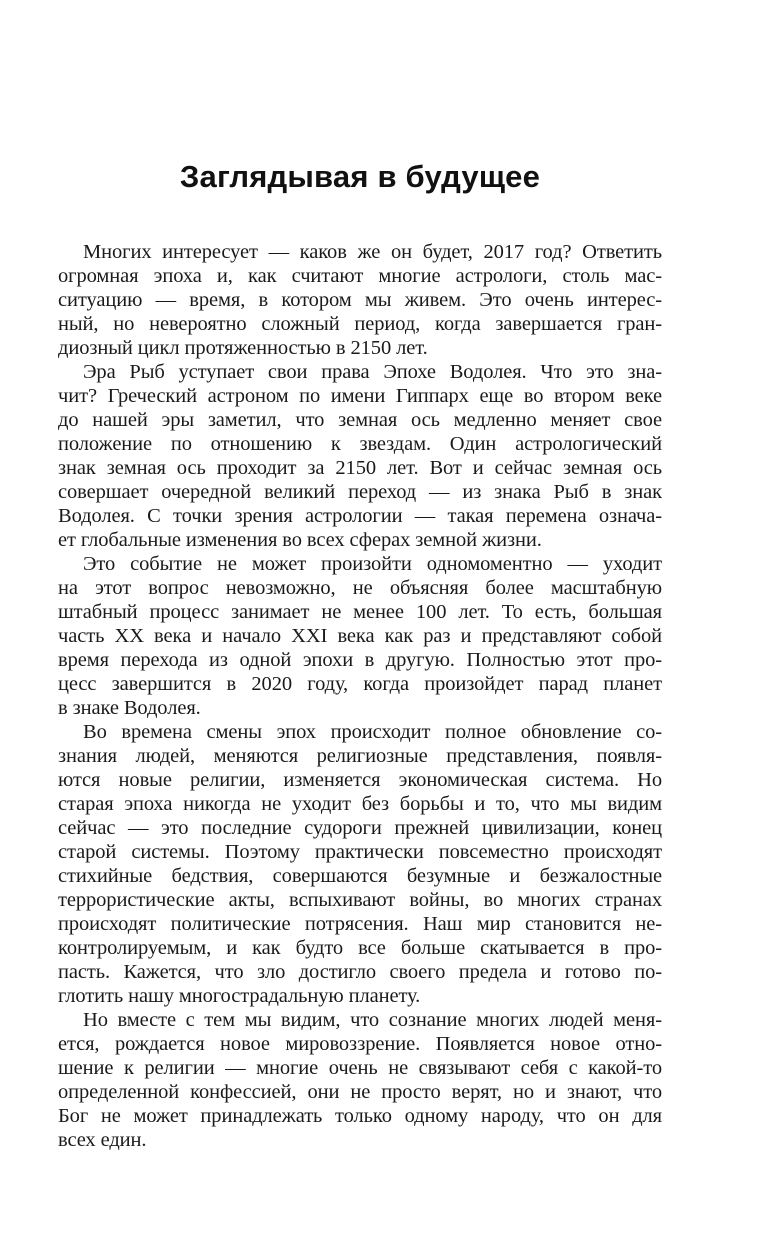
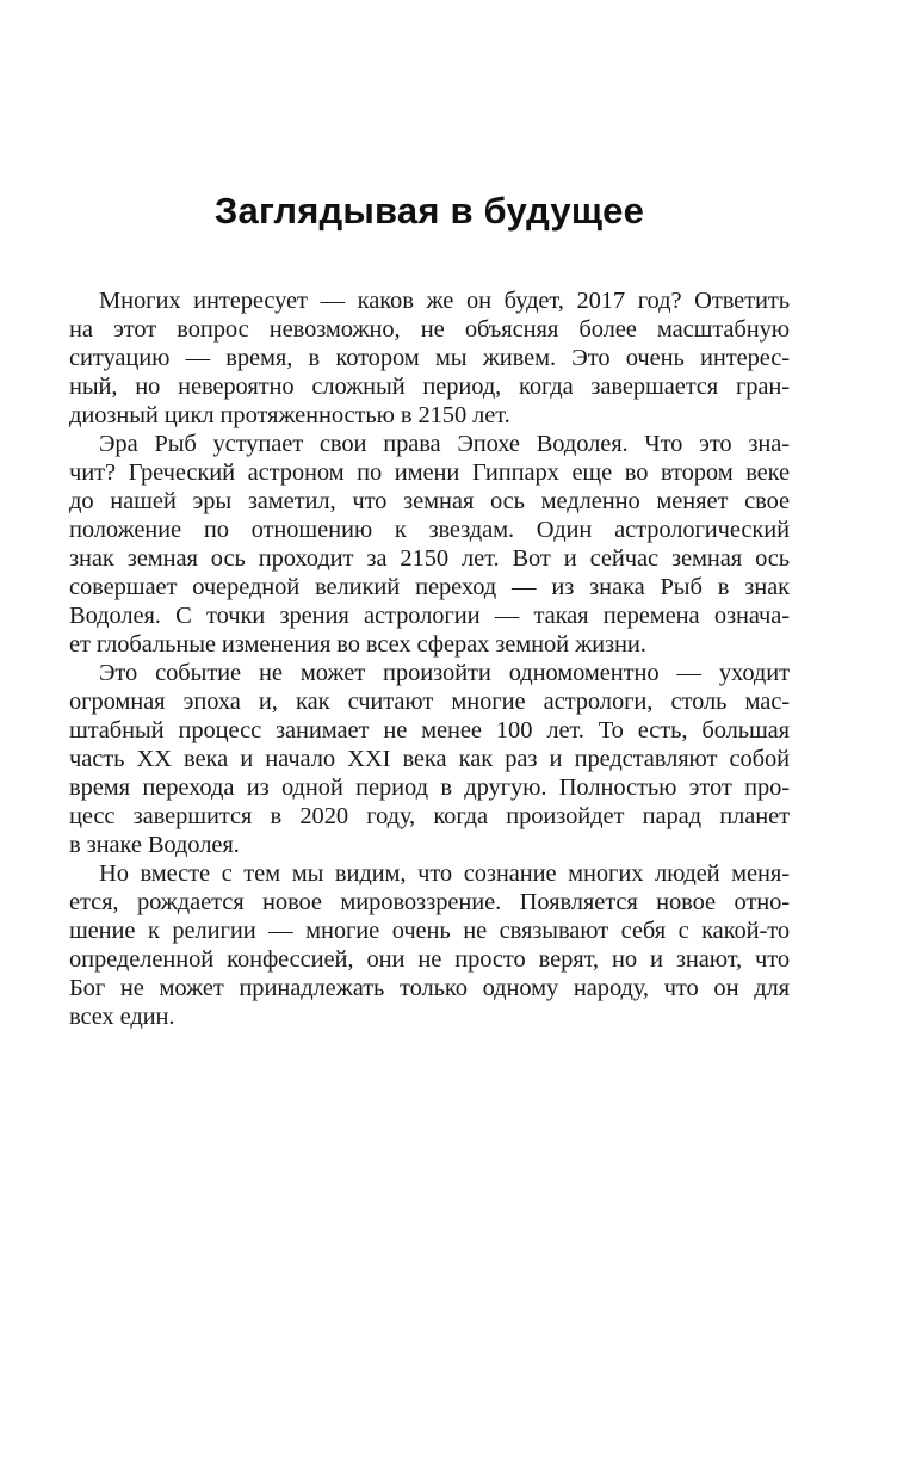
  Заглядывая в будущее
  Многих интересует — каков же он будет, 2017 год? Ответить
- огромная эпоха и, как считают многие астрологи, столь мас-
+ на этот вопрос невозможно, не объясняя более масштабную
  ситуацию — время, в котором мы живем. Это очень интерес-
  ный, но невероятно сложный период, когда завершается гран-
  диозный цикл протяженностью в 2150 лет.
  Эра Рыб уступает свои права Эпохе Водолея. Что это зна-
  чит? Греческий астроном по имени Гиппарх еще во втором веке
  до нашей эры заметил, что земная ось медленно меняет свое
  положение по отношению к звездам. Один астрологический
  знак земная ось проходит за 2150 лет. Вот и сейчас земная ось
  совершает очередной великий переход — из знака Рыб в знак
  Водолея. С точки зрения астрологии — такая перемена означа-
  ет глобальные изменения во всех сферах земной жизни.
  Это событие не может произойти одномоментно — уходит
- на этот вопрос невозможно, не объясняя более масштабную
+ огромная эпоха и, как считают многие астрологи, столь мас-
  штабный процесс занимает не менее 100 лет. То есть, большая
  часть XX века и начало XXI века как раз и представляют собой
- время перехода из одной эпохи в другую. Полностью этот про-
+ время перехода из одной период в другую. Полностью этот про-
  цесс завершится в 2020 году, когда произойдет парад планет
  в знаке Водолея.
- Во времена смены эпох происходит полное обновление со-
- знания людей, меняются религиозные представления, появля-
- ются новые религии, изменяется экономическая система. Но
- старая эпоха никогда не уходит без борьбы и то, что мы видим
- сейчас — это последние судороги прежней цивилизации, конец
- старой системы. Поэтому практически повсеместно происходят
- стихийные бедствия, совершаются безумные и безжалостные
- террористические акты, вспыхивают войны, во многих странах
- происходят политические потрясения. Наш мир становится не-
- контролируемым, и как будто все больше скатывается в про-
- пасть. Кажется, что зло достигло своего предела и готово по-
- глотить нашу многострадальную планету.
  Но вместе с тем мы видим, что сознание многих людей меня-
  ется, рождается новое мировоззрение. Появляется новое отно-
  шение к религии — многие очень не связывают себя с какой-то
  определенной конфессией, они не просто верят, но и знают, что
  Бог не может принадлежать только одному народу, что он для
  всех един.
